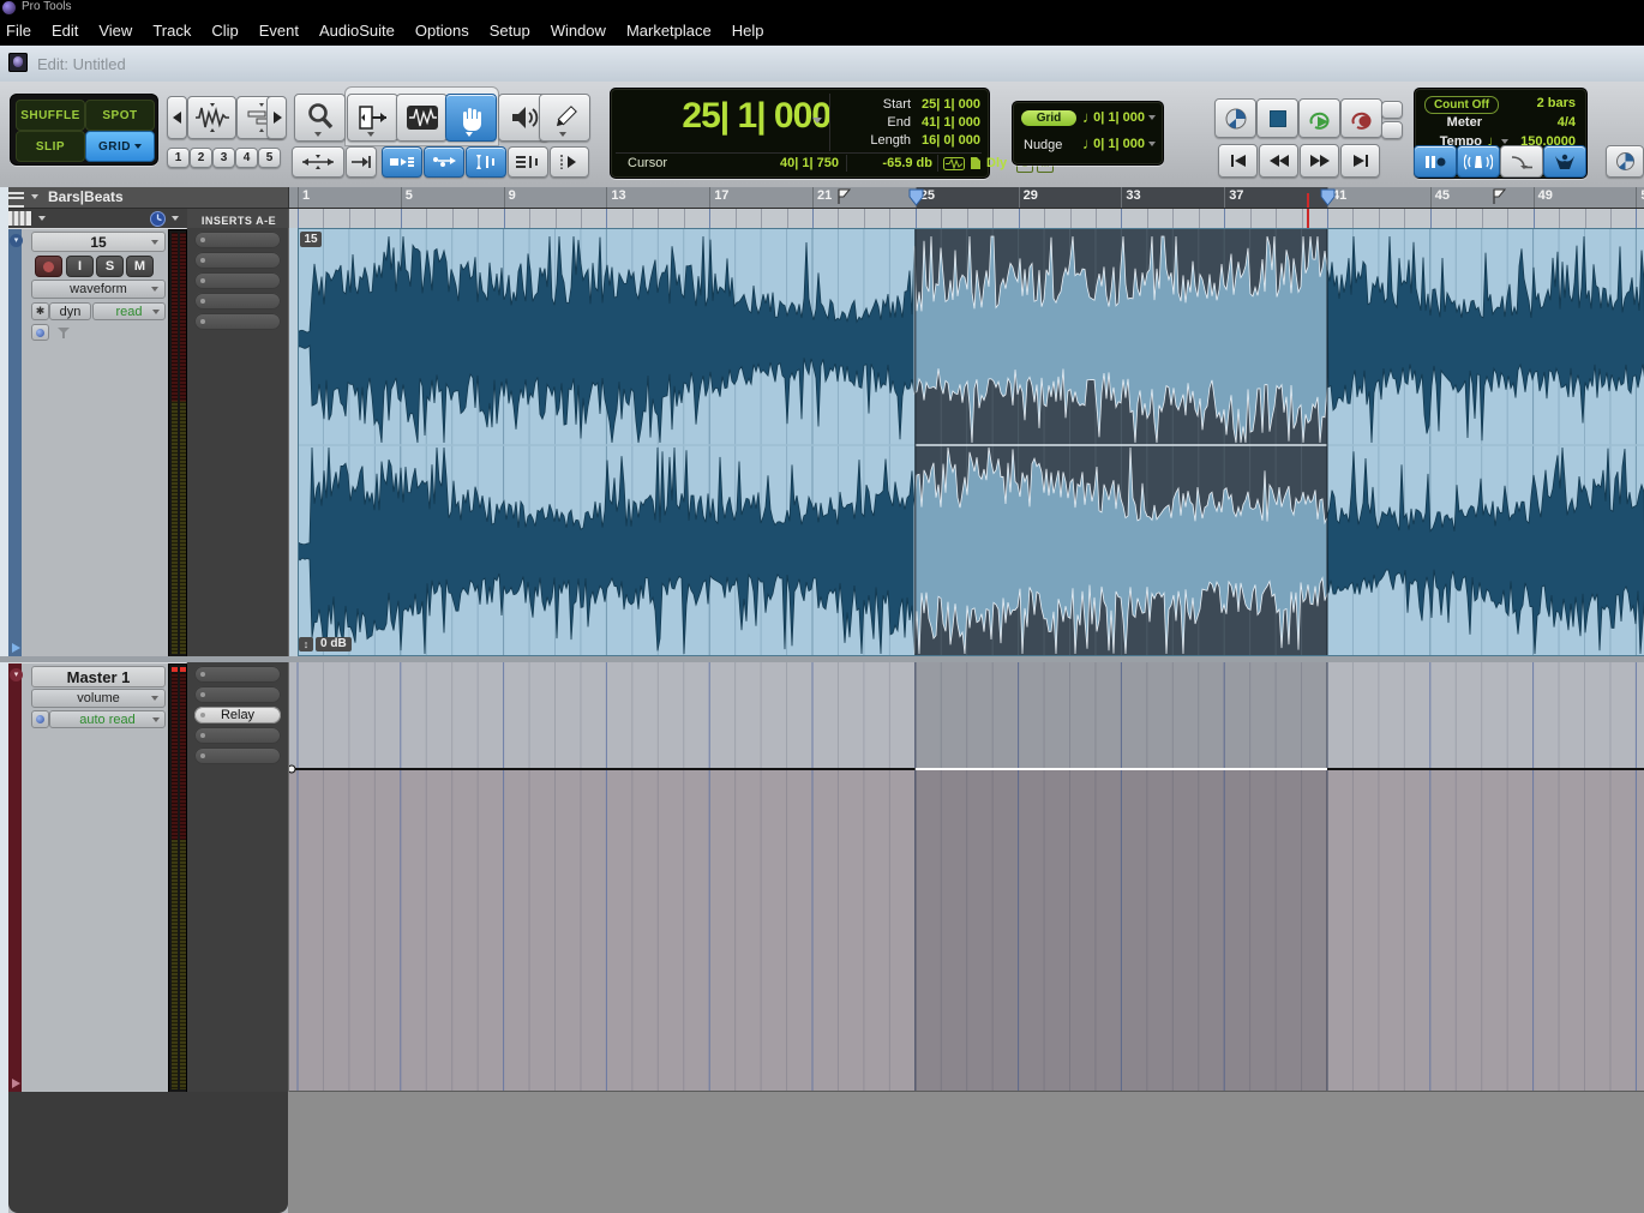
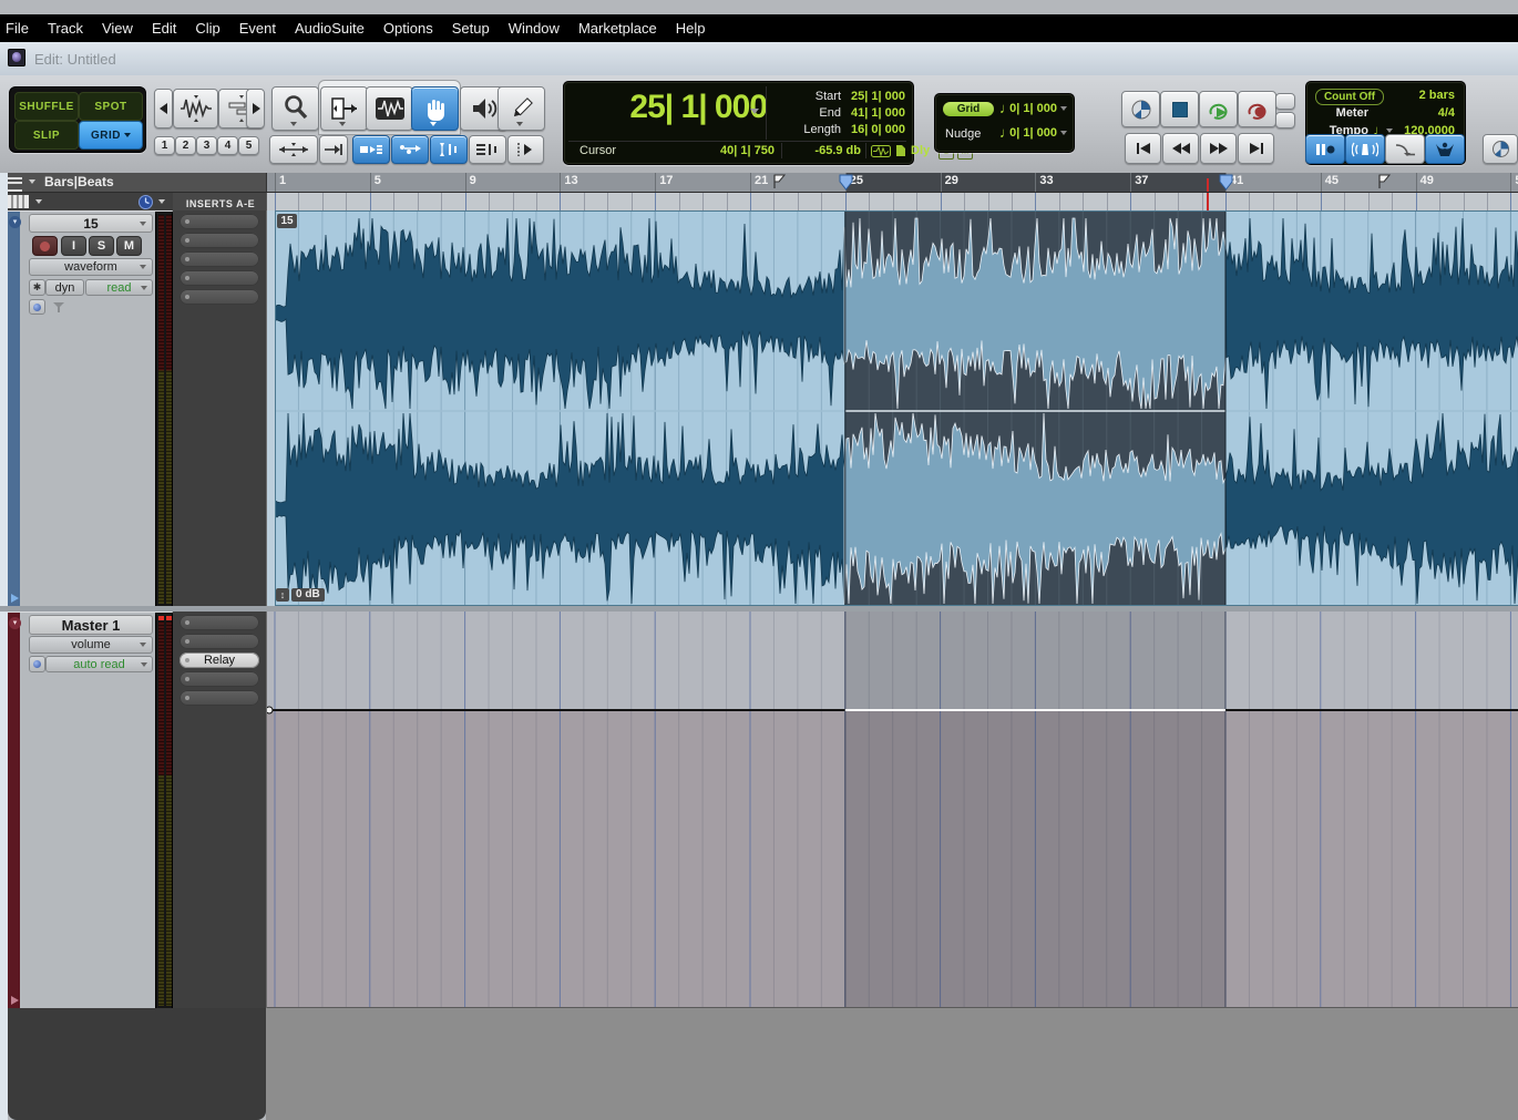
- Pro Tools
  File
- Edit
+ Track
  View
- Track
+ Edit
  Clip
  Event
  AudioSuite
  Options
  Setup
  Window
  Marketplace
  Help
  Edit: Untitled
  SHUFFLE
  SPOT
  SLIP
  GRID
  1
  2
  3
  4
  5
  25| 1| 000
  Start
  End
  Length
  25| 1| 000
  41| 1| 000
  16| 0| 000
  Cursor
  40| 1| 750
  -65.9 db
  Dly
  Grid
  ♩
  0| 1| 000
  Nudge
  ♩
  0| 1| 000
  Count Off
  2 bars
  Meter
  4/4
  Tempo
  ♩
- 150.0000
+ 120.0000
  Bars|Beats
  1
  5
  9
  13
  17
  21
  25
  29
  33
  37
  41
  45
  49
  INSERTS A-E
  15
  I
  S
  M
  waveform
  ✱
  dyn
  read
  15
  ↕
  0 dB
  Master 1
  volume
  auto read
  Relay
